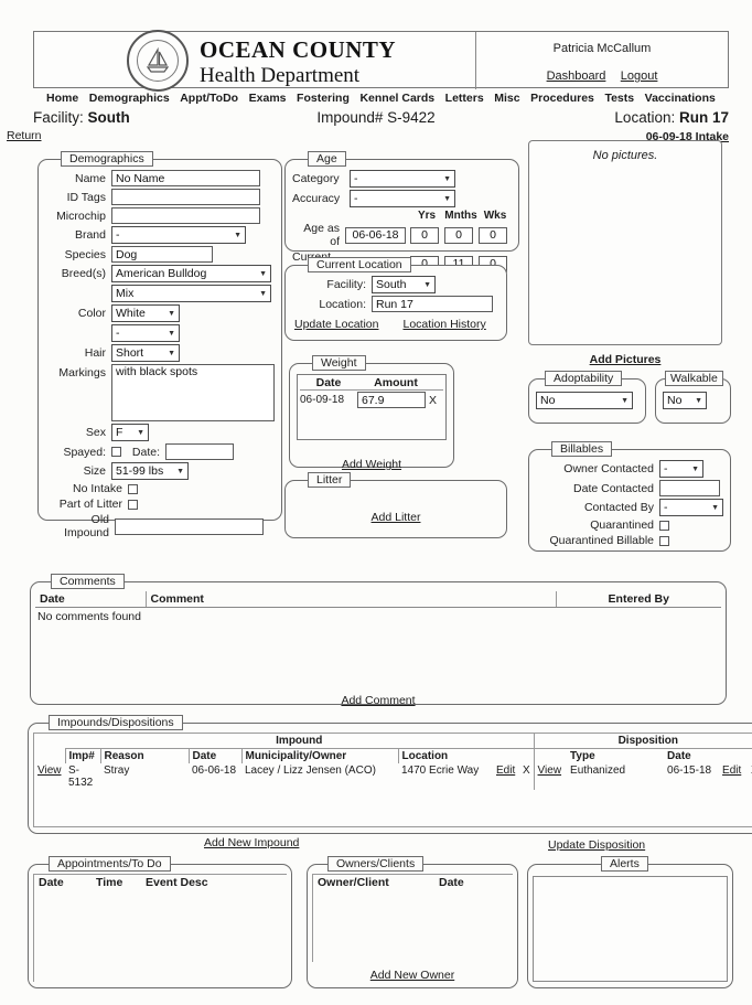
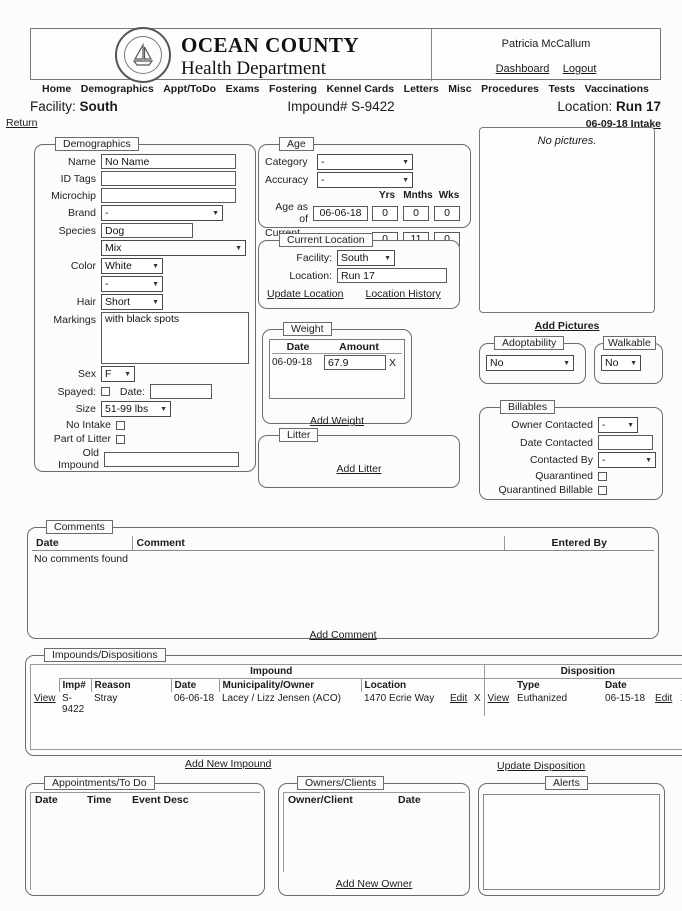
  OCEAN COUNTY
  Health Department
  Patricia McCallum
  Dashboard Logout
  Home
  Demographics
  Appt/ToDo
  Exams
  Fostering
  Kennel Cards
  Letters
  Misc
  Procedures
  Tests
  Vaccinations
  Facility: South
  Impound# S-9422
  Location: Run 17
  Return
  06-09-18 Intake
  Demographics
  Name
  No Name
  ID Tags
  Microchip
  Brand
  -
  Species
  Dog
- Breed(s)
- American Bulldog
  Mix
  Color
  White
  -
  Hair
  Short
  Markings
  with black spots
  Sex
  F
  Spayed:
  Date:
  Size
  51-99 lbs
  No Intake
  Part of Litter
  Old Impound
  Age
  Category
  -
  Accuracy
  -
  Yrs
  Mnths
  Wks
  Age as of
  06-06-18
  0
  0
  0
  Current Location
  Facility:
  South
  Location:
  Run 17
  Update Location
  Location History
  Weight
  Date
  Amount
  06-09-18
  67.9
  X
  Add Weight
  Litter
  Add Litter
  No pictures.
  Add Pictures
  Adoptability
  No
  Walkable
  No
  Billables
  Owner Contacted
  -
  Date Contacted
  Contacted By
  -
  Quarantined
  Quarantined Billable
  Comments
  Date	Comment	Entered By
  No comments found
  Add Comment
  Impounds/Dispositions
  	Impound	Disposition
  	Imp#	Reason	Date	Municipality/Owner	Location				Type	Date
- View	S-5132	Stray	06-06-18	Lacey / Lizz Jensen (ACO)	1470 Ecrie Way	Edit	X	View	Euthanized	06-15-18	Edit
+ View	S-9422	Stray	06-06-18	Lacey / Lizz Jensen (ACO)	1470 Ecrie Way	Edit	X	View	Euthanized	06-15-18	Edit
  Add New Impound
  Update Disposition
  Appointments/To Do
  Date	Time	Event Desc
  Owners/Clients
  Owner/Client	Date
  Add New Owner
  Alerts
